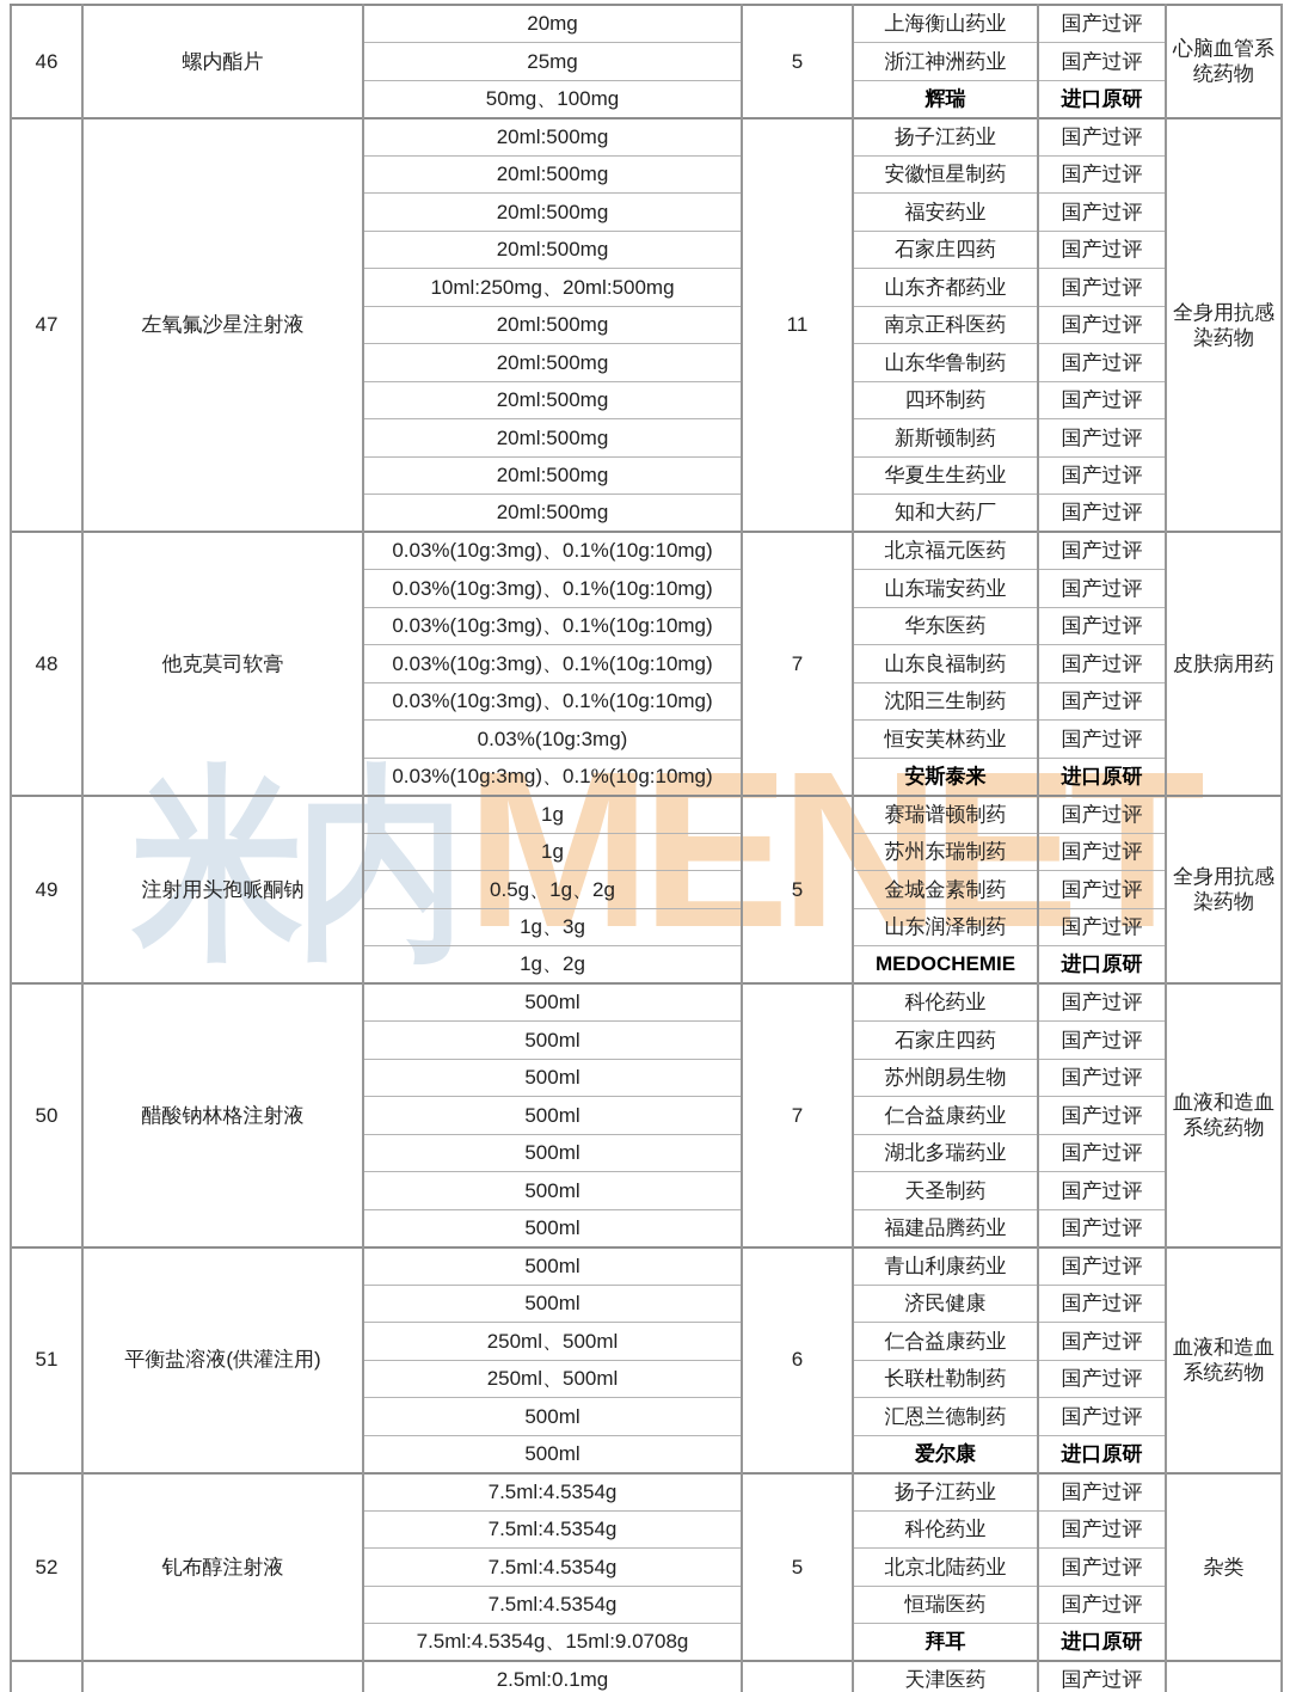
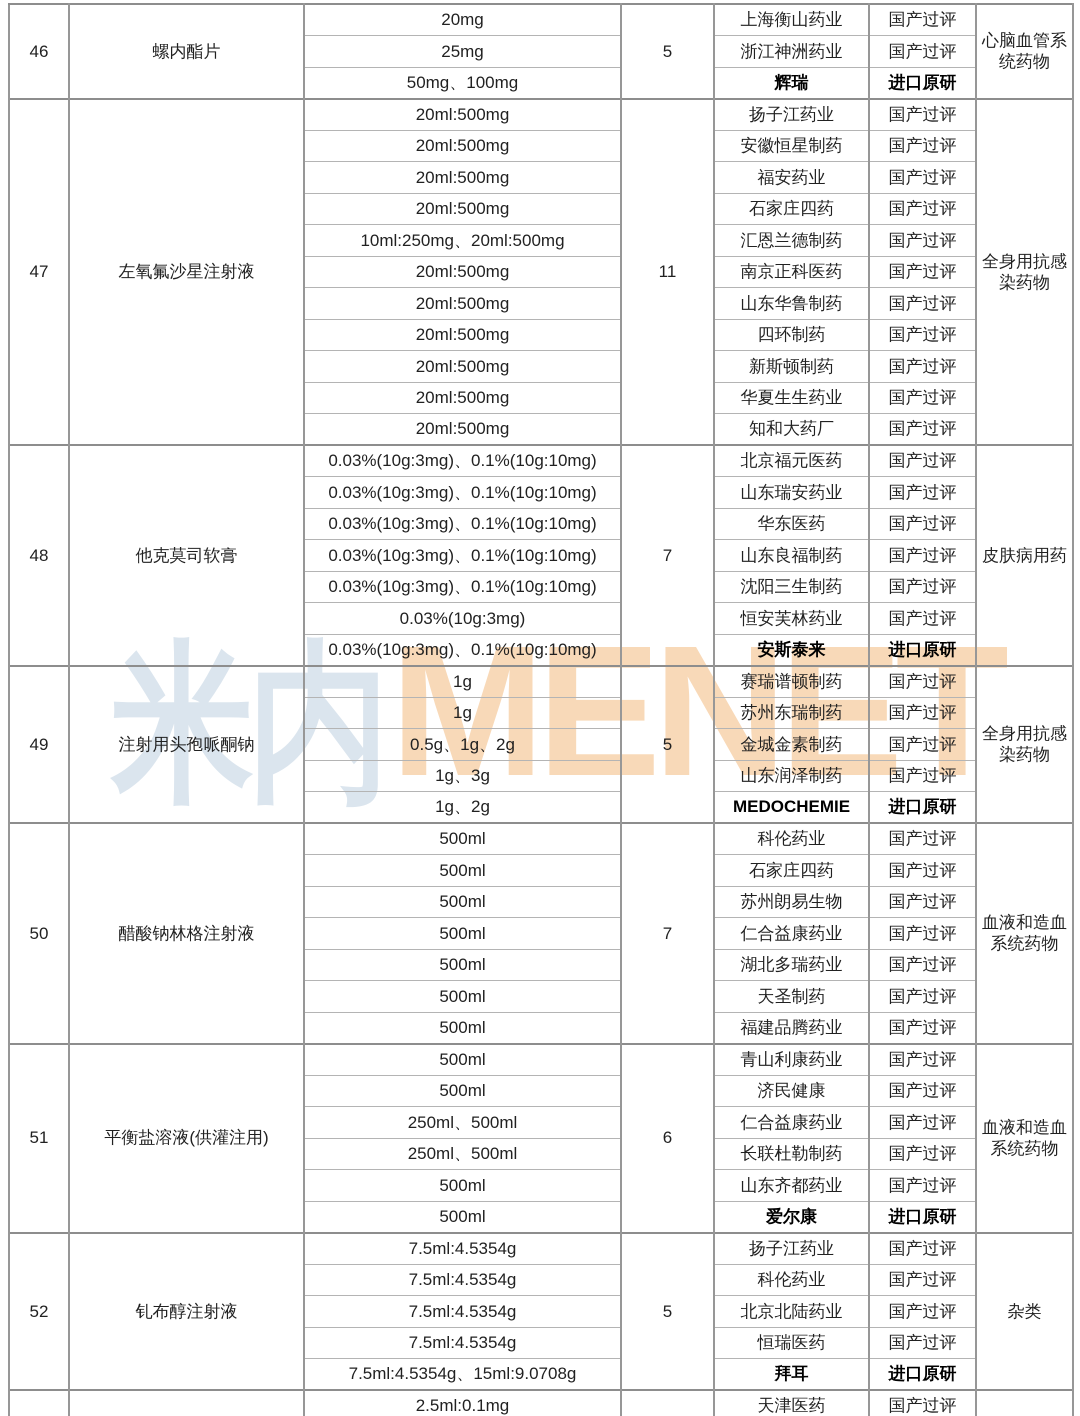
  米内
  MENET
  46	螺内酯片	20mg	5	上海衡山药业	国产过评	心脑血管系统药物
  25mg	浙江神洲药业	国产过评
  50mg、100mg	辉瑞	进口原研
  47	左氧氟沙星注射液	20ml:500mg	11	扬子江药业	国产过评	全身用抗感染药物
  20ml:500mg	安徽恒星制药	国产过评
  20ml:500mg	福安药业	国产过评
  20ml:500mg	石家庄四药	国产过评
- 10ml:250mg、20ml:500mg	山东齐都药业	国产过评
+ 10ml:250mg、20ml:500mg	汇恩兰德制药	国产过评
  20ml:500mg	南京正科医药	国产过评
  20ml:500mg	山东华鲁制药	国产过评
  20ml:500mg	四环制药	国产过评
  20ml:500mg	新斯顿制药	国产过评
  20ml:500mg	华夏生生药业	国产过评
  20ml:500mg	知和大药厂	国产过评
  48	他克莫司软膏	0.03%(10g:3mg)、0.1%(10g:10mg)	7	北京福元医药	国产过评	皮肤病用药
  0.03%(10g:3mg)、0.1%(10g:10mg)	山东瑞安药业	国产过评
  0.03%(10g:3mg)、0.1%(10g:10mg)	华东医药	国产过评
  0.03%(10g:3mg)、0.1%(10g:10mg)	山东良福制药	国产过评
  0.03%(10g:3mg)、0.1%(10g:10mg)	沈阳三生制药	国产过评
  0.03%(10g:3mg)	恒安芙林药业	国产过评
  0.03%(10g:3mg)、0.1%(10g:10mg)	安斯泰来	进口原研
  49	注射用头孢哌酮钠	1g	5	赛瑞谱顿制药	国产过评	全身用抗感染药物
  1g	苏州东瑞制药	国产过评
  0.5g、1g、2g	金城金素制药	国产过评
  1g、3g	山东润泽制药	国产过评
  1g、2g	MEDOCHEMIE	进口原研
  50	醋酸钠林格注射液	500ml	7	科伦药业	国产过评	血液和造血系统药物
  500ml	石家庄四药	国产过评
  500ml	苏州朗易生物	国产过评
  500ml	仁合益康药业	国产过评
  500ml	湖北多瑞药业	国产过评
  500ml	天圣制药	国产过评
  500ml	福建品腾药业	国产过评
  51	平衡盐溶液(供灌注用)	500ml	6	青山利康药业	国产过评	血液和造血系统药物
  500ml	济民健康	国产过评
  250ml、500ml	仁合益康药业	国产过评
  250ml、500ml	长联杜勒制药	国产过评
- 500ml	汇恩兰德制药	国产过评
+ 500ml	山东齐都药业	国产过评
  500ml	爱尔康	进口原研
  52	钆布醇注射液	7.5ml:4.5354g	5	扬子江药业	国产过评	杂类
  7.5ml:4.5354g	科伦药业	国产过评
  7.5ml:4.5354g	北京北陆药业	国产过评
  7.5ml:4.5354g	恒瑞医药	国产过评
  7.5ml:4.5354g、15ml:9.0708g	拜耳	进口原研
  		2.5ml:0.1mg		天津医药	国产过评
